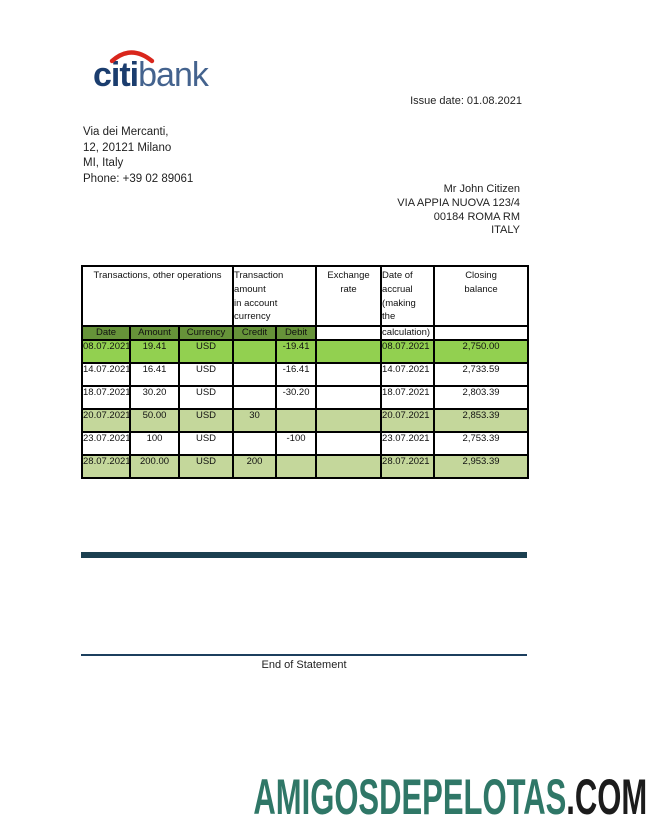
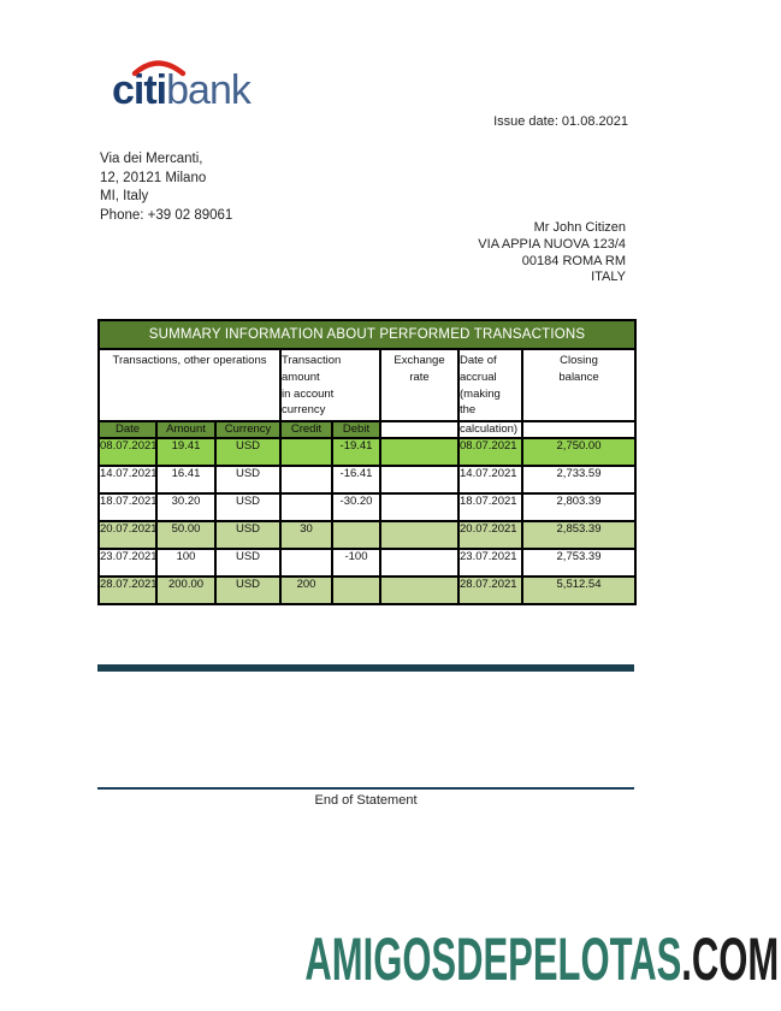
  citibank
  Issue date: 01.08.2021
  Via dei Mercanti,
  12, 20121 Milano
  MI, Italy
  Phone: +39 02 89061
  Mr John Citizen
  VIA APPIA NUOVA 123/4
  00184 ROMA RM
  ITALY
+ SUMMARY INFORMATION ABOUT PERFORMED TRANSACTIONS
  Transactions, other operations	Transactionamountin accountcurrency	Exchangerate	Date ofaccrual(makingthe	Closingbalance
  Date	Amount	Currency	Credit	Debit		calculation)
  08.07.2021	19.41	USD		-19.41		08.07.2021	2,750.00
  14.07.2021	16.41	USD		-16.41		14.07.2021	2,733.59
  18.07.2021	30.20	USD		-30.20		18.07.2021	2,803.39
  20.07.2021	50.00	USD	30			20.07.2021	2,853.39
  23.07.2021	100	USD		-100		23.07.2021	2,753.39
- 28.07.2021	200.00	USD	200			28.07.2021	2,953.39
+ 28.07.2021	200.00	USD	200			28.07.2021	5,512.54
  End of Statement
  AMIGOSDEPELOTAS.COM
